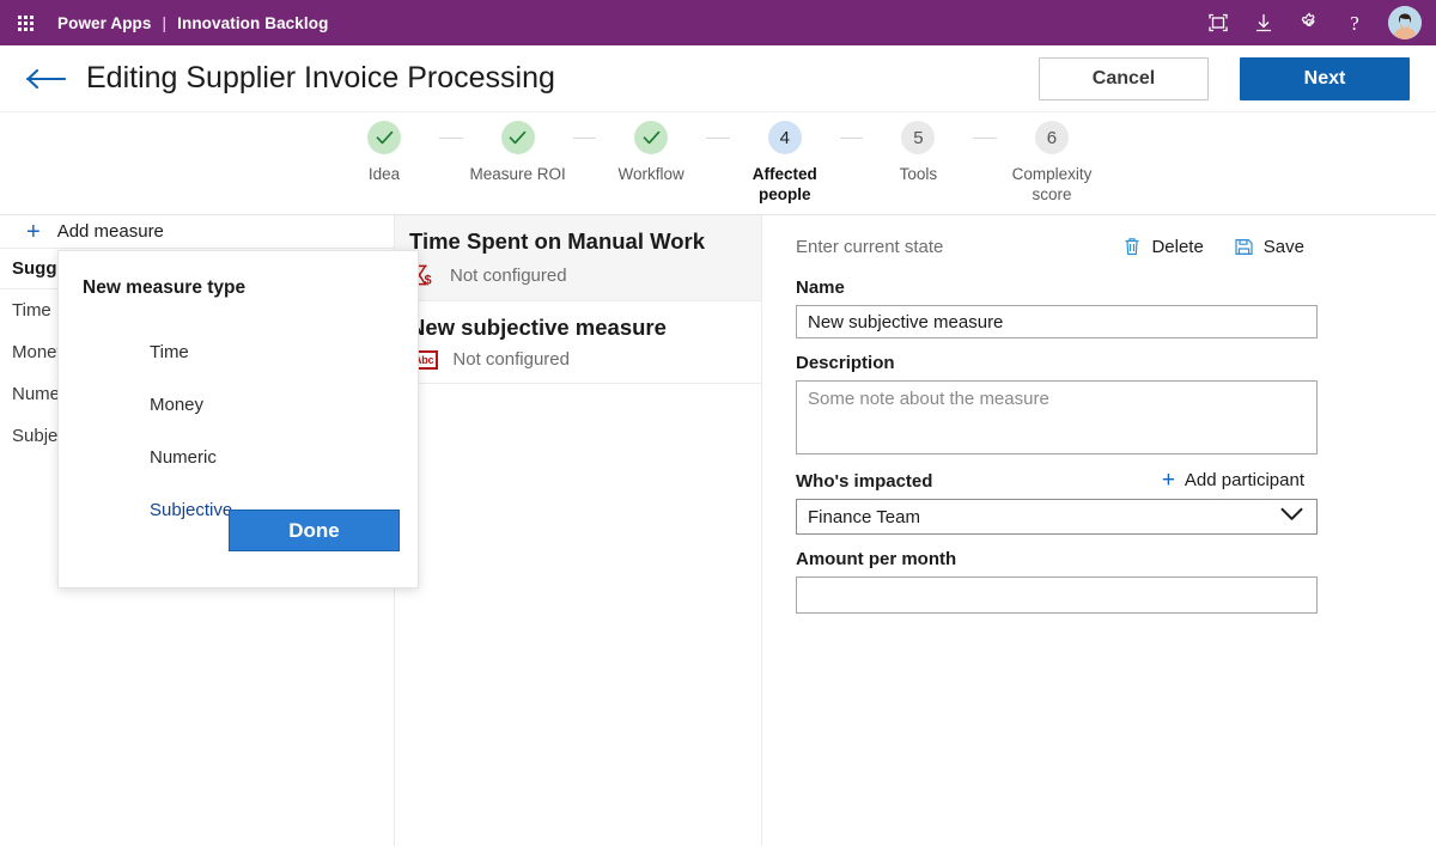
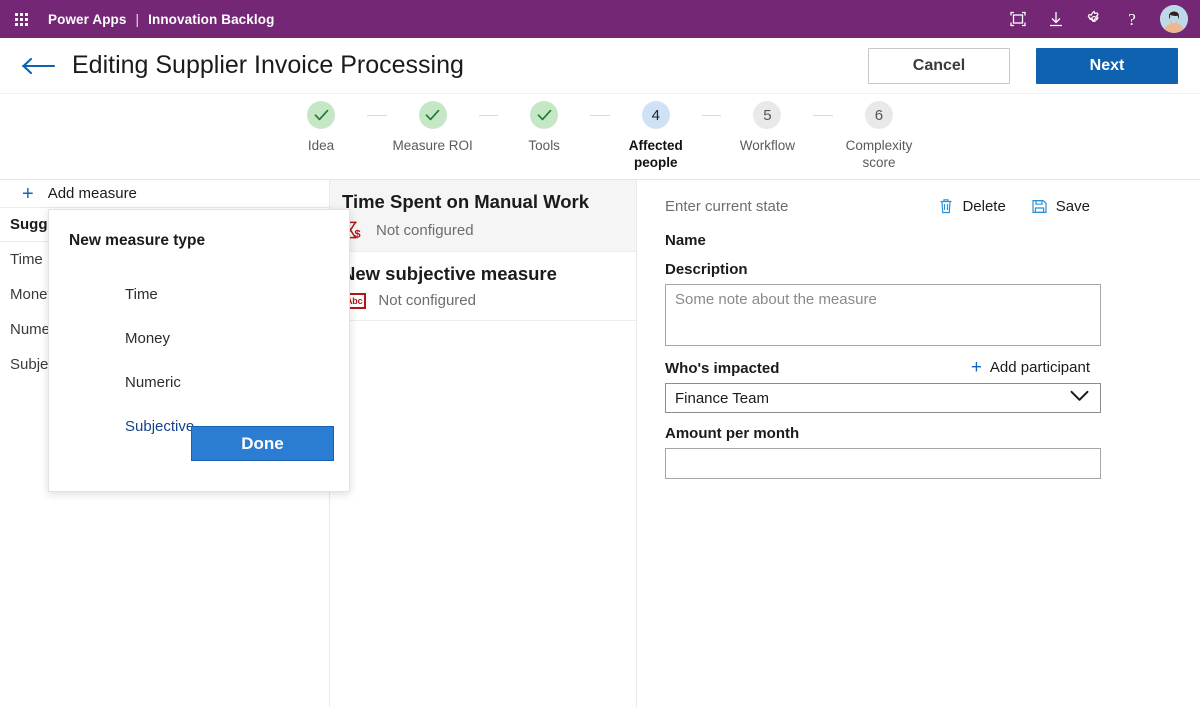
  Power Apps
  |
  Innovation Backlog
  ?
  Editing Supplier Invoice Processing
  Cancel
  Next
  Idea
  Measure ROI
- Workflow
+ Tools
  4
  Affected people
  5
- Tools
+ Workflow
  6
  Complexity score
  +
  Add measure
  Time
  Mone
  New measure type
  Time
  Money
  Numeric
  Subjectiv
  Done
  Time Spent on Manual Work
  $
  Not configured
  ew subjective measure
  Not configured
  Enter current state
  Delete
  Save
  Name
- New subjective measure
  Description
  Some note about the measure
  Who's impacted
  +
  Add participant
  Finance Team
  Amount per month
